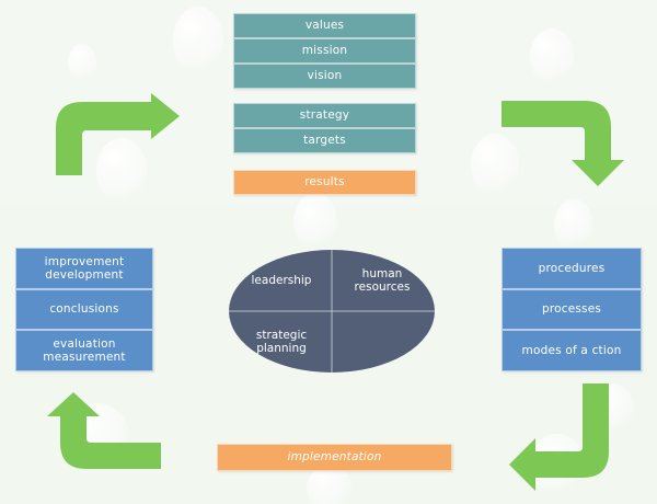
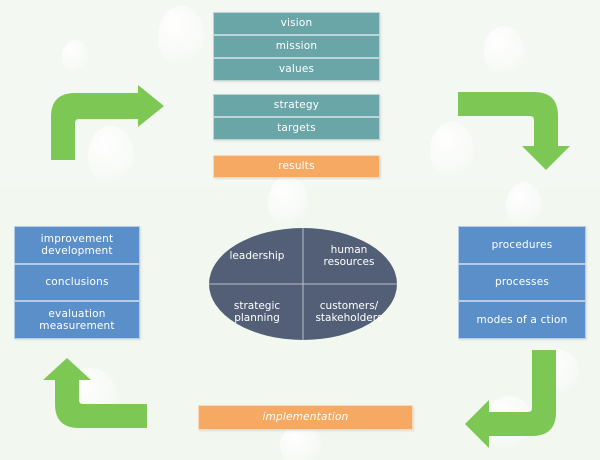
- values
+ vision
  mission
- vision
+ values
  strategy
  targets
  results
  improvement
  development
  conclusions
  evaluation
  measurement
  procedures
  processes
  modes of a ction
  leadership
  human
  resources
  strategic
  planning
+ customers/
+ stakeholders
  implementation
